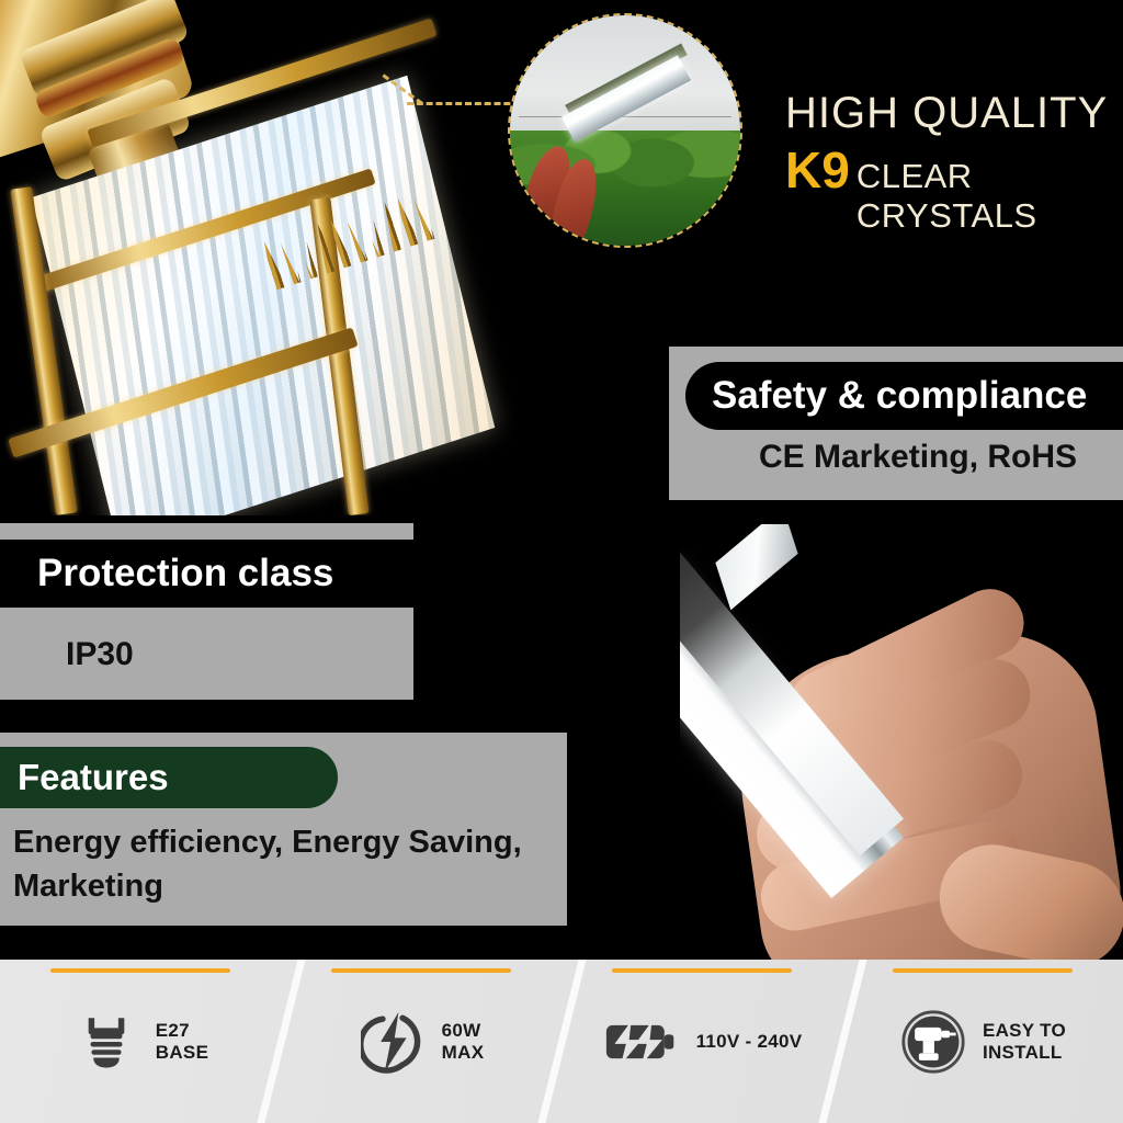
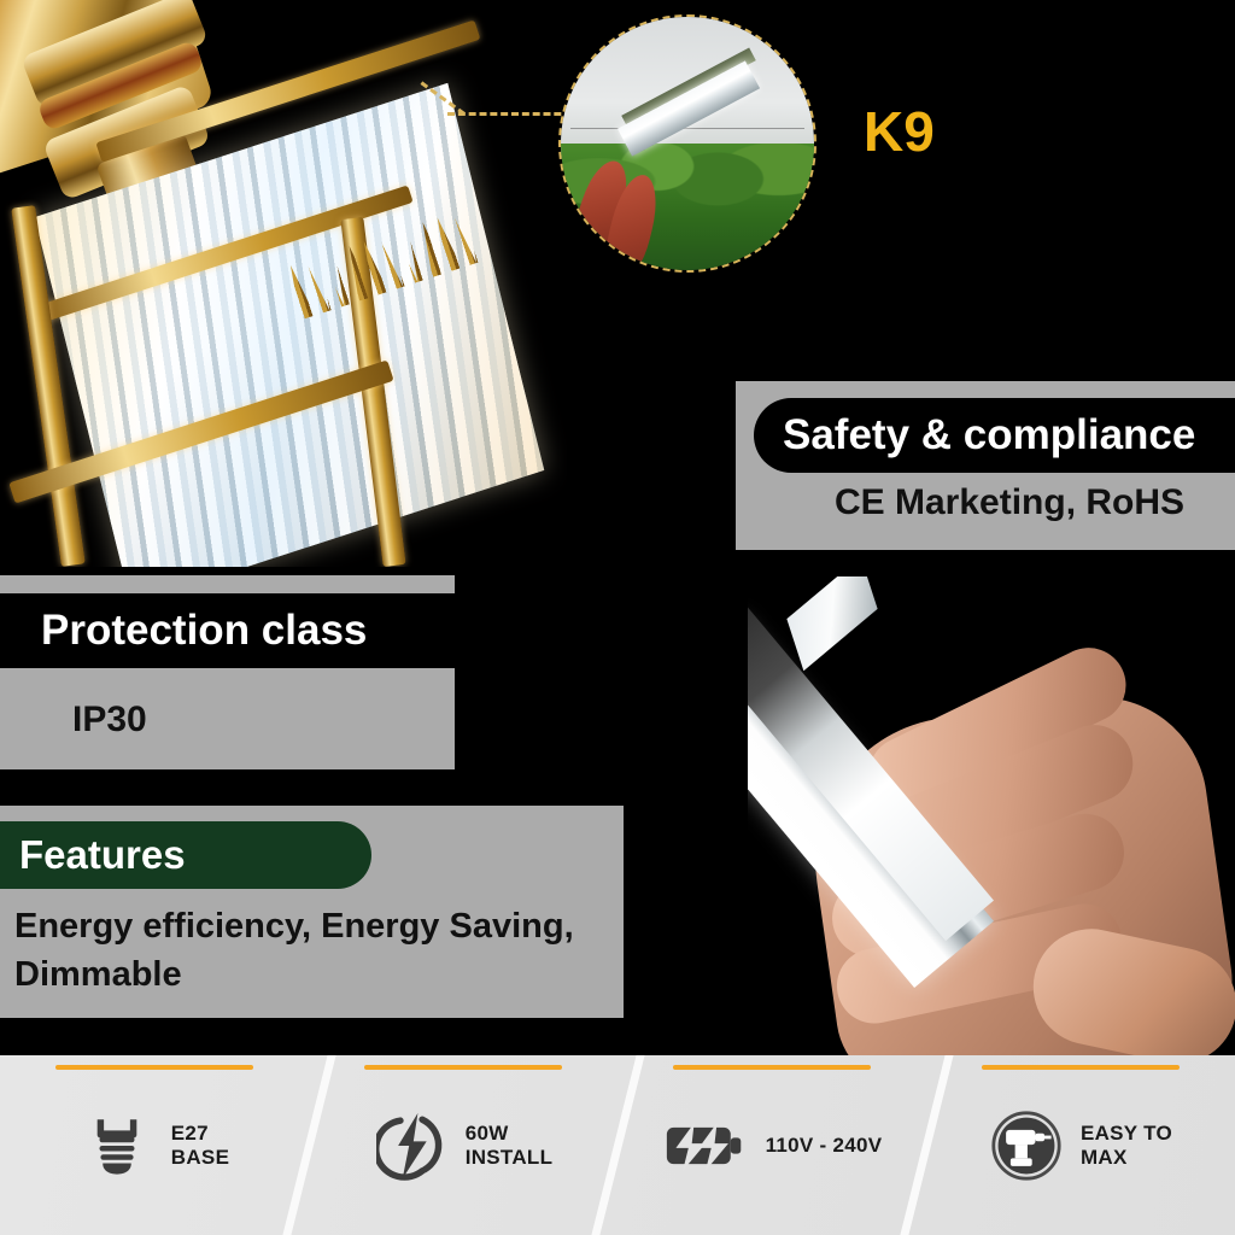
- HIGH QUALITY
  K9
- CLEAR CRYSTALS
  Safety & compliance
  CE Marketing, RoHS
  Protection class
  IP30
  Features
- Energy efficiency, Energy Saving, Marketing
+ Energy efficiency, Energy Saving, Dimmable
  E27
  BASE
  60W
- MAX
+ INSTALL
  110V - 240V
  EASY TO
- INSTALL
+ MAX
